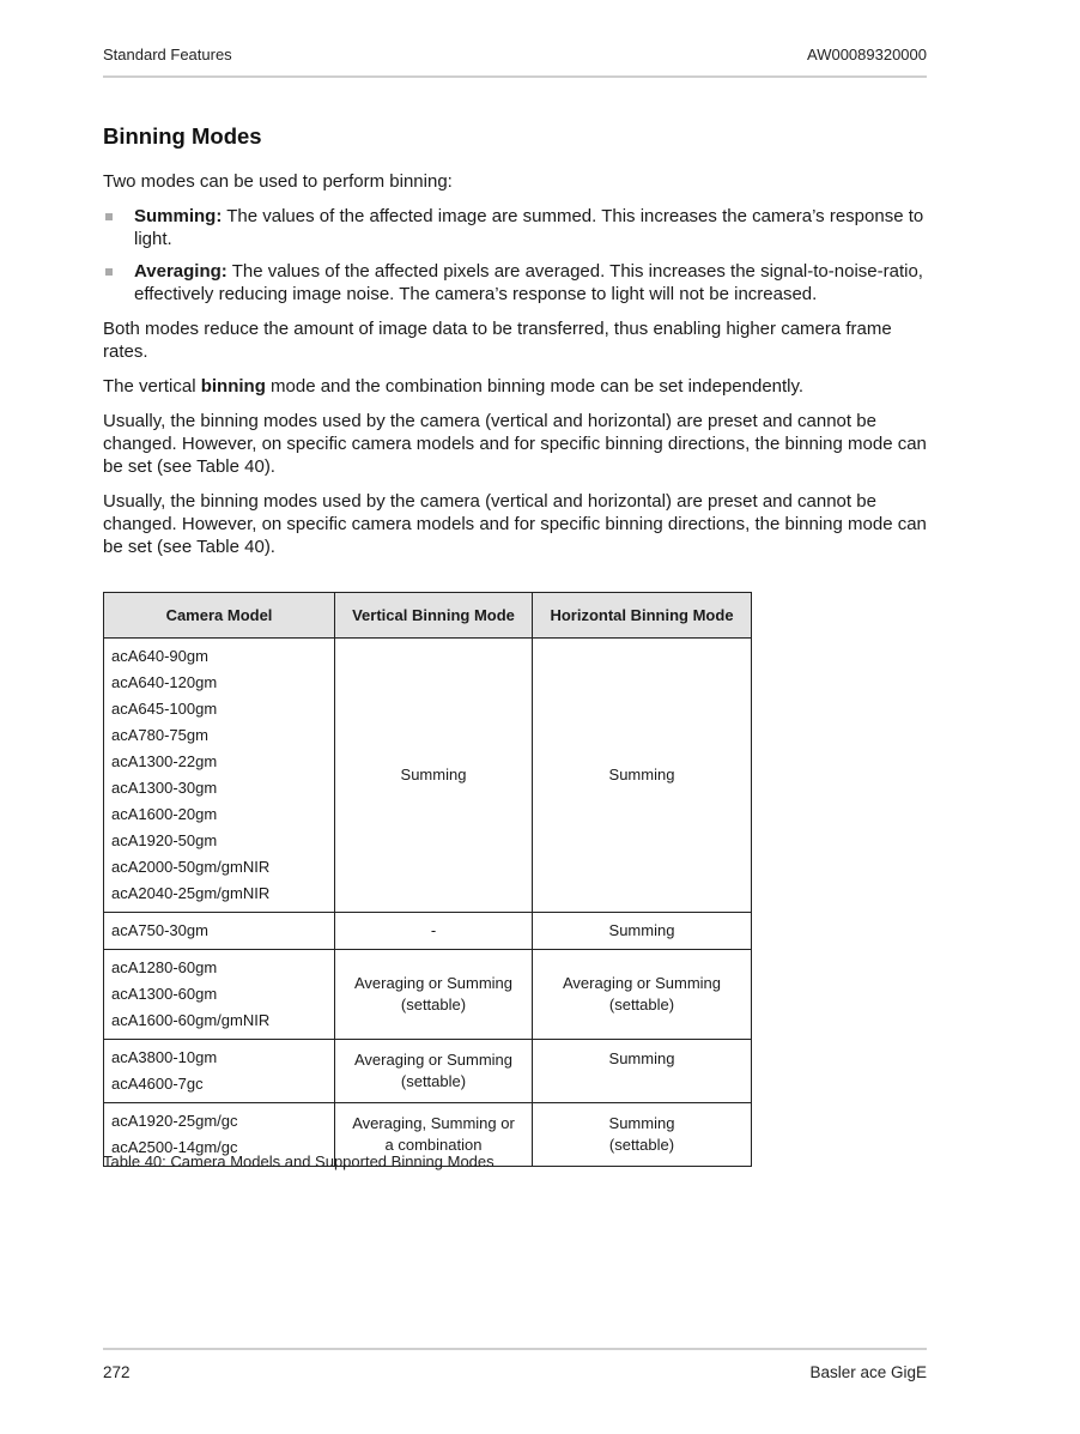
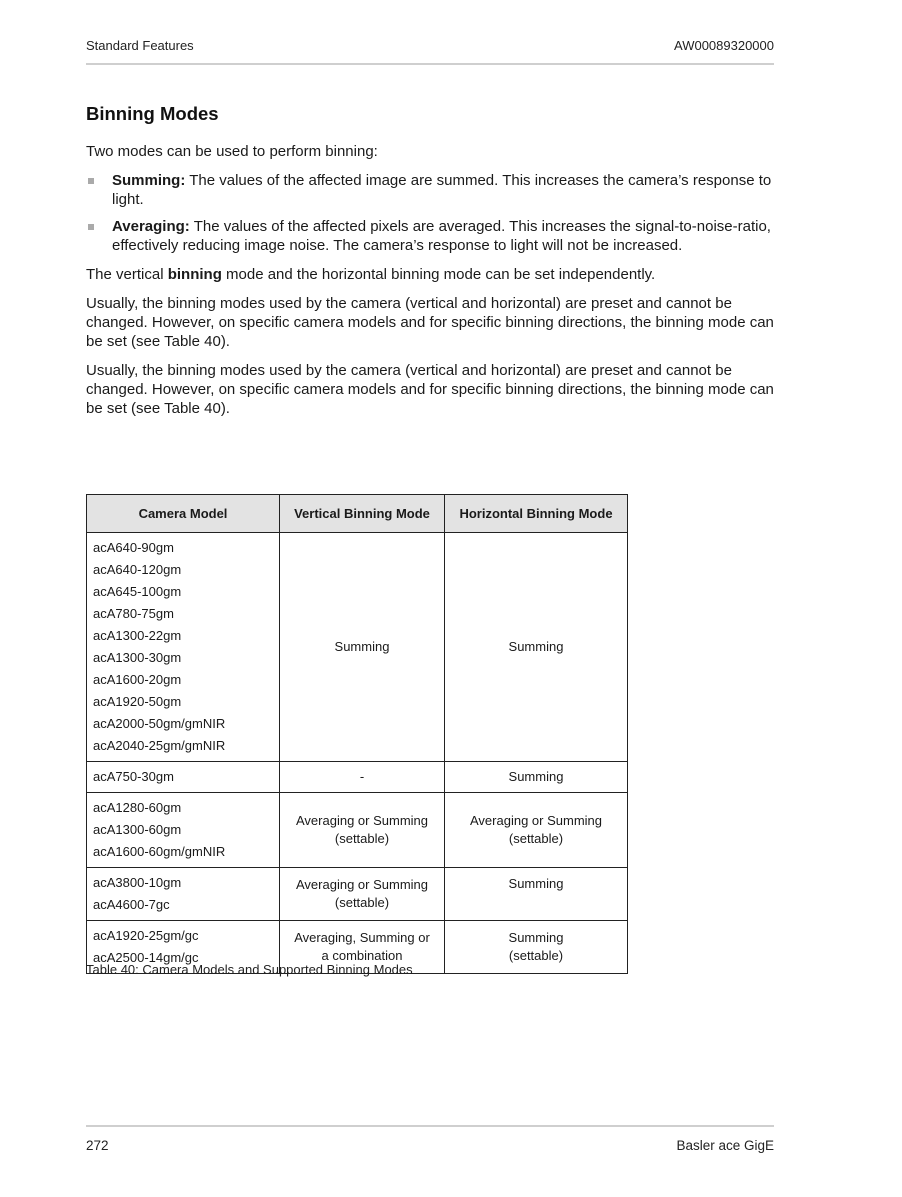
  Standard Features
  AW00089320000
  Binning Modes
  Two modes can be used to perform binning:
  Summing: The values of the affected image are summed. This increases the camera’s response to light.
  Averaging: The values of the affected pixels are averaged. This increases the signal-to-noise-ratio, effectively reducing image noise. The camera’s response to light will not be increased.
- Both modes reduce the amount of image data to be transferred, thus enabling higher camera frame rates.
- The vertical binning mode and the combination binning mode can be set independently.
+ The vertical binning mode and the horizontal binning mode can be set independently.
  Usually, the binning modes used by the camera (vertical and horizontal) are preset and cannot be changed. However, on specific camera models and for specific binning directions, the binning mode can be set (see Table 40).
  Usually, the binning modes used by the camera (vertical and horizontal) are preset and cannot be changed. However, on specific camera models and for specific binning directions, the binning mode can be set (see Table 40).
  Camera Model	Vertical Binning Mode	Horizontal Binning Mode
  acA640-90gmacA640-120gmacA645-100gmacA780-75gmacA1300-22gmacA1300-30gmacA1600-20gmacA1920-50gmacA2000-50gm/gmNIRacA2040-25gm/gmNIR	Summing	Summing
  acA750-30gm	-	Summing
  acA1280-60gmacA1300-60gmacA1600-60gm/gmNIR	Averaging or Summing (settable)	Averaging or Summing (settable)
  acA3800-10gmacA4600-7gc	Averaging or Summing (settable)	Summing
  acA1920-25gm/gcacA2500-14gm/gc	Averaging, Summing or a combination	Summing (settable)
  Table 40: Camera Models and Supported Binning Modes
  272
  Basler ace GigE
